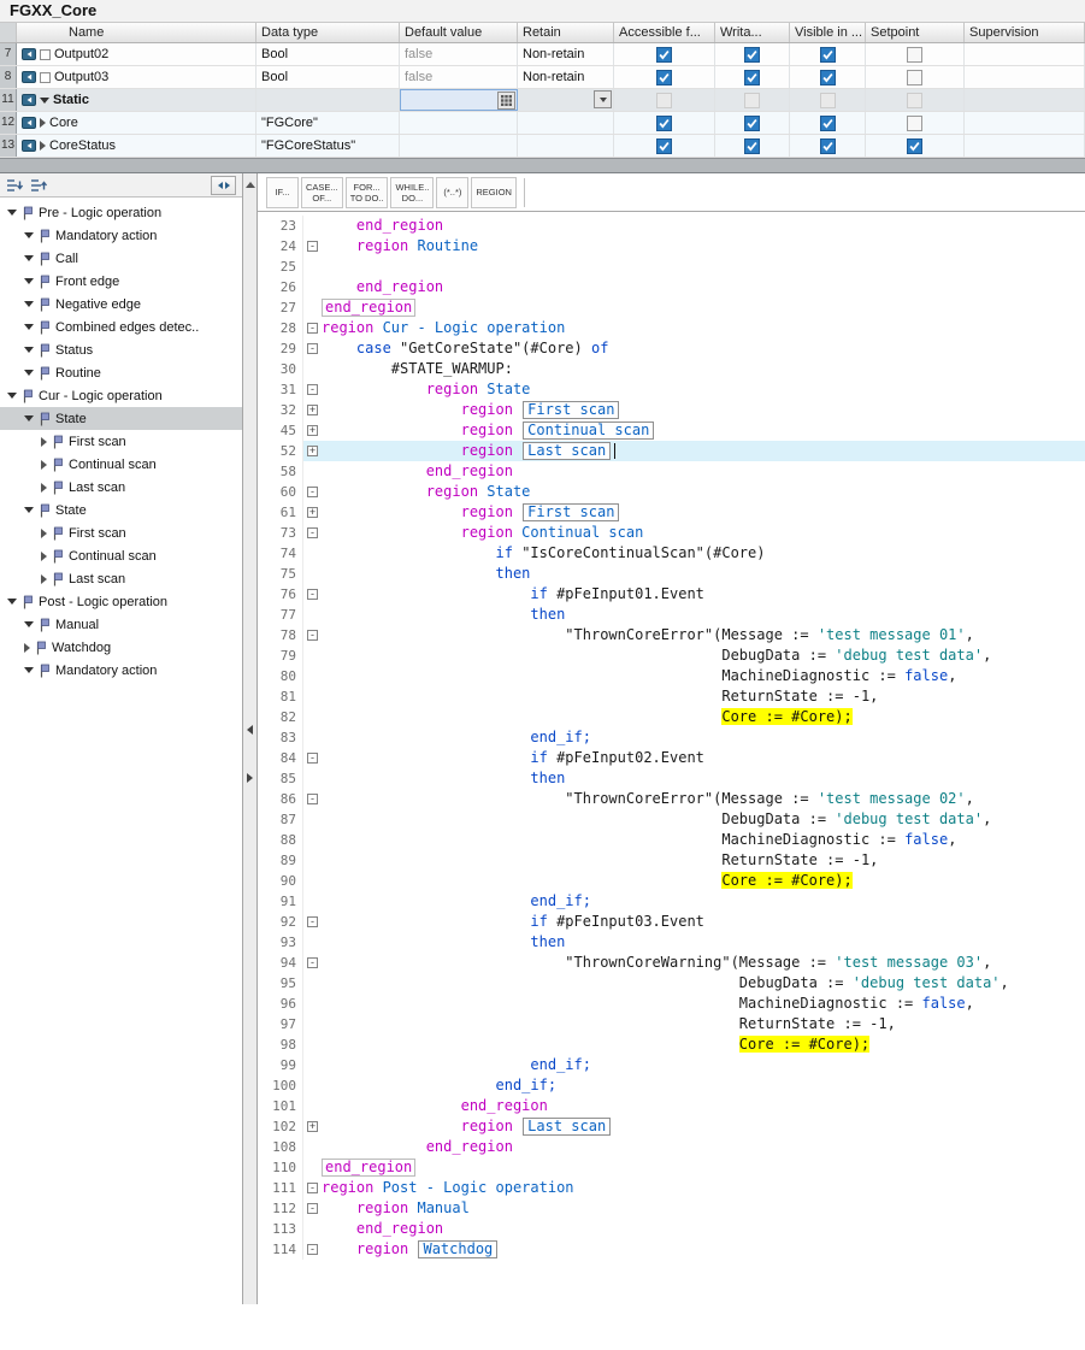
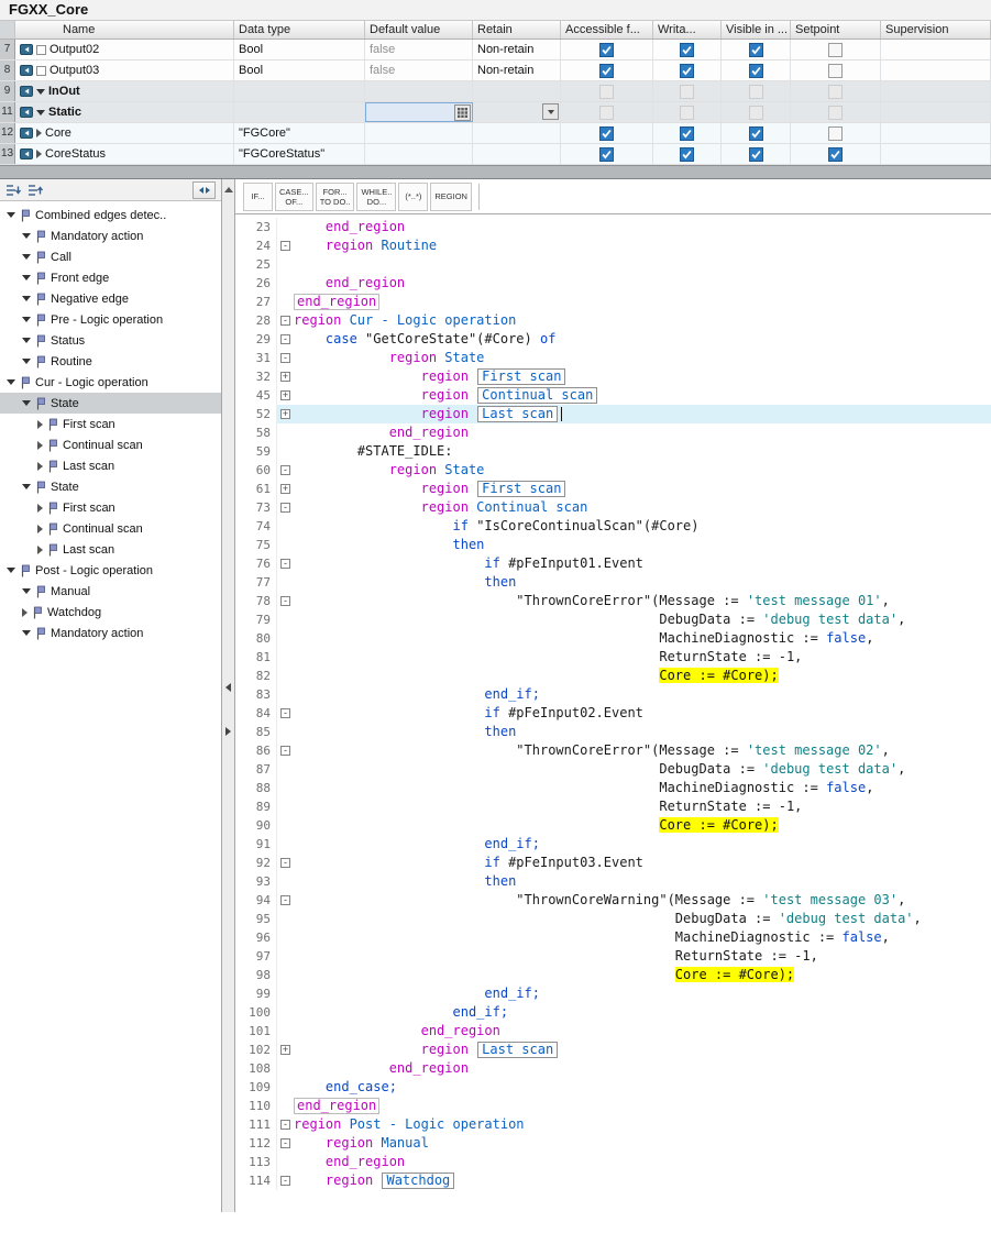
  FGXX_Core
  Name
  Data type
  Default value
  Retain
  Accessible f...
  Writa...
  Visible in ...
  Setpoint
  Supervision
  7
  Output02
  Bool
  false
  Non-retain
  8
  Output03
  Bool
  false
  Non-retain
+ 9
+ InOut
  11
  Static
  12
  Core
  "FGCore"
  13
  CoreStatus
  "FGCoreStatus"
- Pre - Logic operation
+ Combined edges detec..
  Mandatory action
  Call
  Front edge
  Negative edge
- Combined edges detec..
+ Pre - Logic operation
  Status
  Routine
  Cur - Logic operation
  State
  First scan
  Continual scan
  Last scan
  State
  First scan
  Continual scan
  Last scan
  Post - Logic operation
  Manual
  Watchdog
  Mandatory action
  IF...
  CASE...
  OF...
  FOR...
  TO DO..
  WHILE..
  DO...
  (*..*)
  REGION
  23
  end_region
  24
  -
  region Routine
  25
  26
  end_region
  27
  end_region
  28
  -
  region Cur - Logic operation
  29
  -
  case "GetCoreState"(#Core) of
- 30
- #STATE_WARMUP:
  31
  -
  region State
  32
  +
  region First scan
  45
  +
  region Continual scan
  52
  +
  region Last scan
  58
  end_region
+ 59
+ #STATE_IDLE:
  60
  -
  region State
  61
  +
  region First scan
  73
  -
  region Continual scan
  74
  if "IsCoreContinualScan"(#Core)
  75
  then
  76
  -
  if #pFeInput01.Event
  77
  then
  78
  -
  "ThrownCoreError"(Message := 'test message 01',
  79
  DebugData := 'debug test data',
  80
  MachineDiagnostic := false,
  81
  ReturnState := -1,
  82
  Core := #Core);
  83
  end_if;
  84
  -
  if #pFeInput02.Event
  85
  then
  86
  -
  "ThrownCoreError"(Message := 'test message 02',
  87
  DebugData := 'debug test data',
  88
  MachineDiagnostic := false,
  89
  ReturnState := -1,
  90
  Core := #Core);
  91
  end_if;
  92
  -
  if #pFeInput03.Event
  93
  then
  94
  -
  "ThrownCoreWarning"(Message := 'test message 03',
  95
  DebugData := 'debug test data',
  96
  MachineDiagnostic := false,
  97
  ReturnState := -1,
  98
  Core := #Core);
  99
  end_if;
  100
  end_if;
  101
  end_region
  102
  +
  region Last scan
  108
  end_region
+ 109
+ end_case;
  110
  end_region
  111
  -
  region Post - Logic operation
  112
  -
  region Manual
  113
  end_region
  114
  -
  region Watchdog
